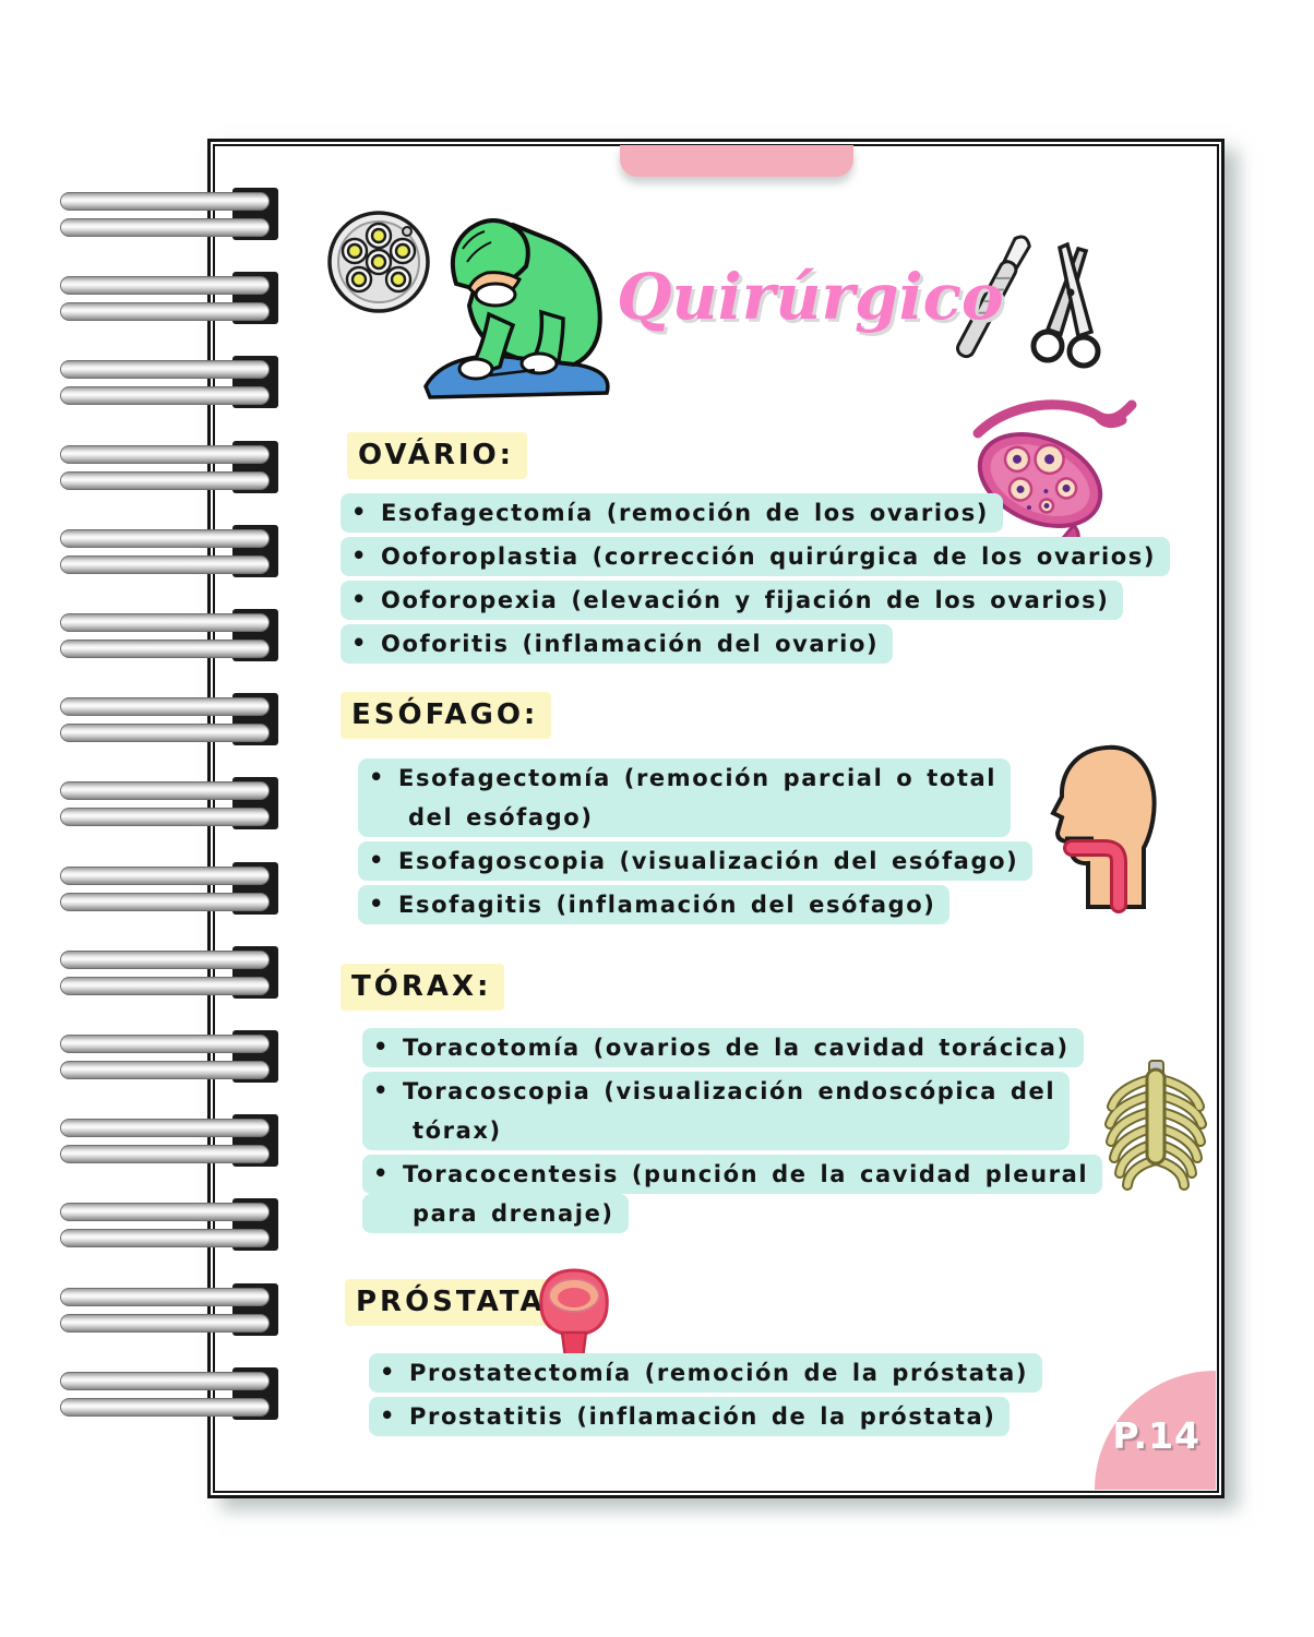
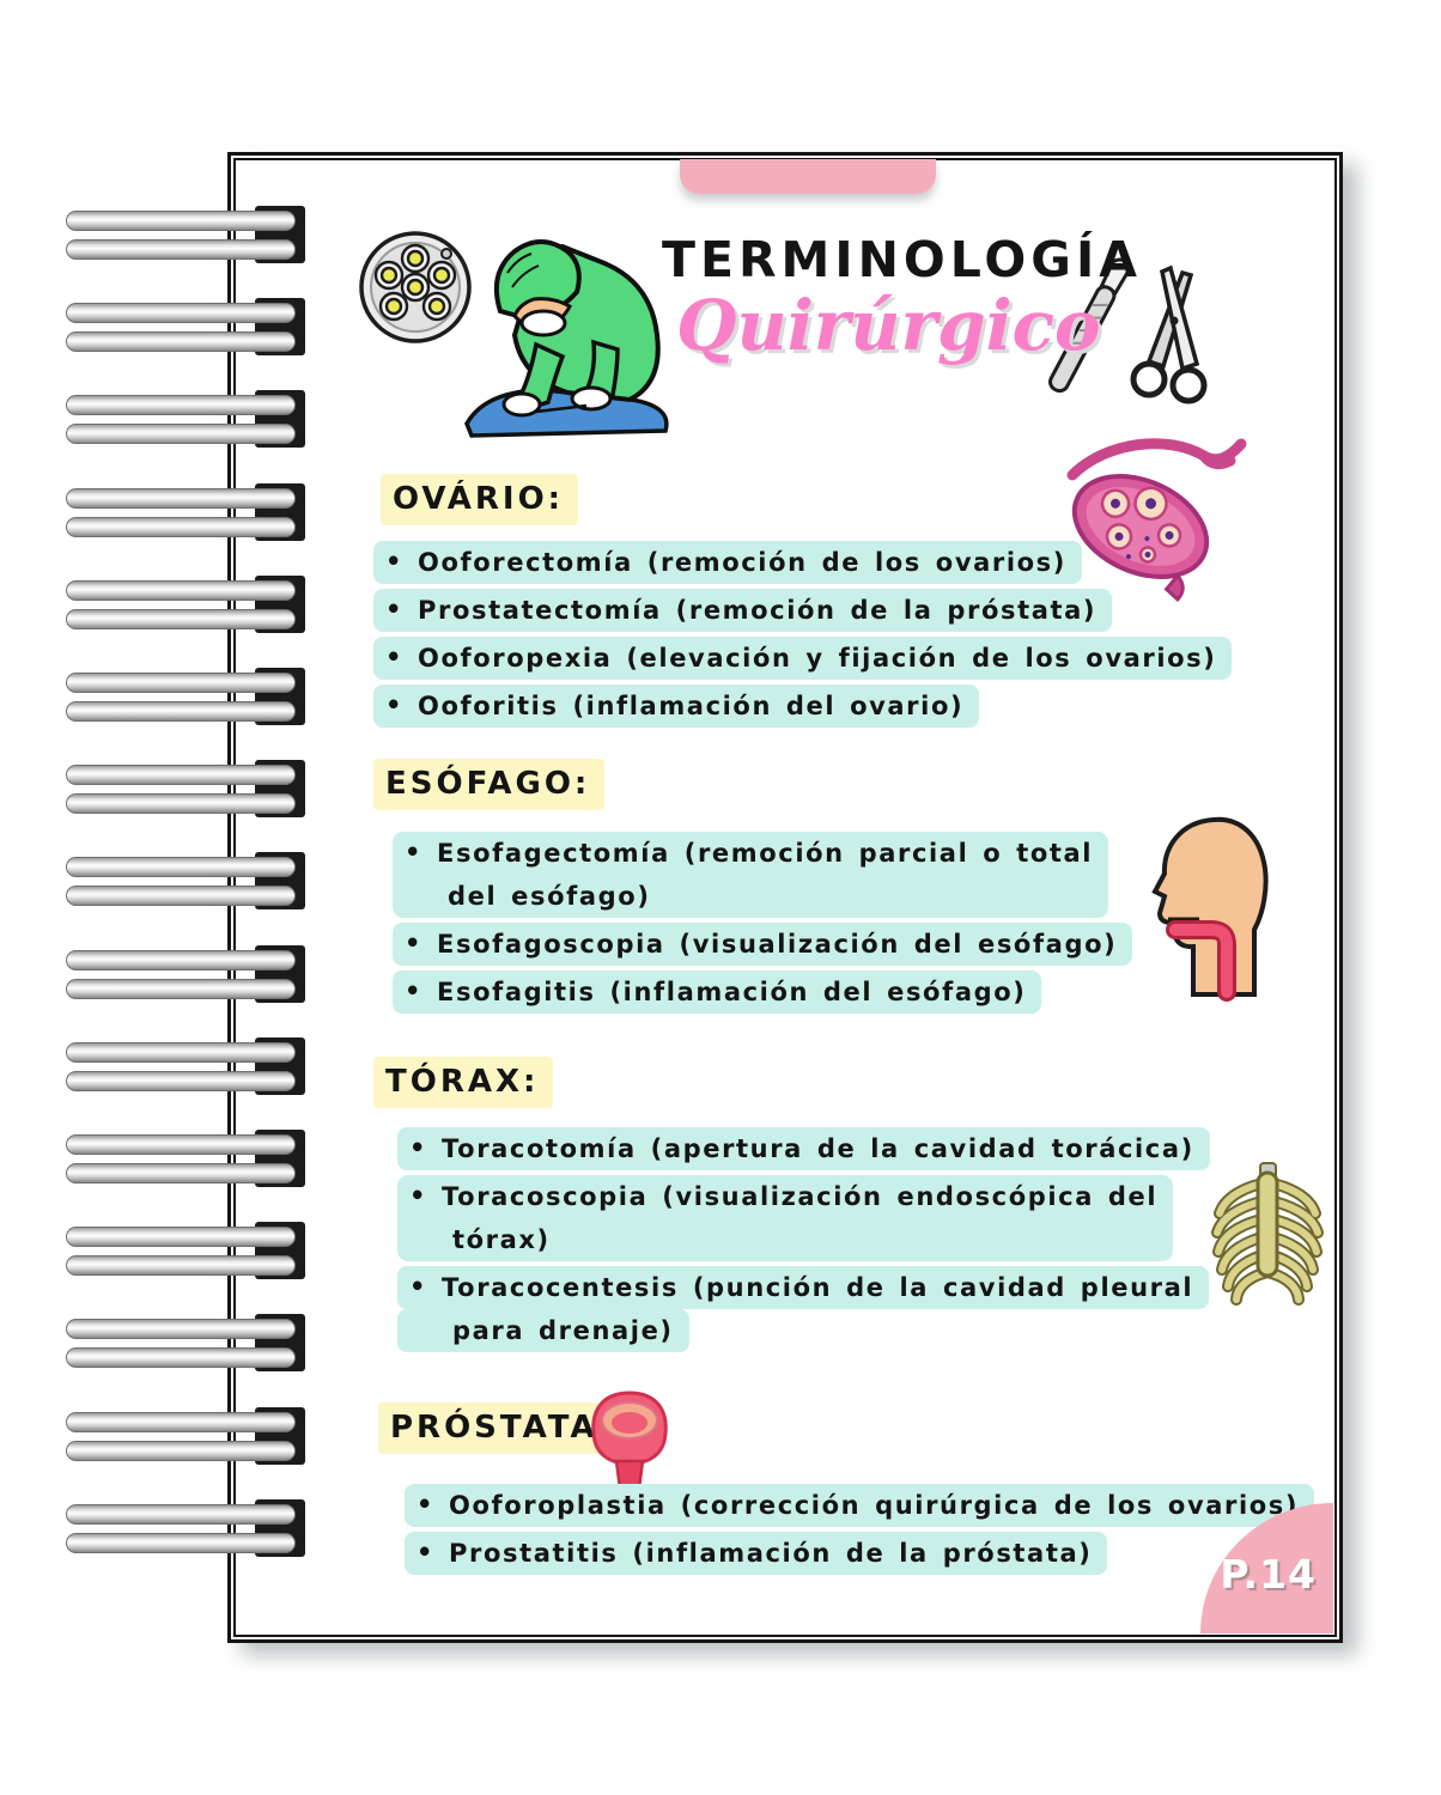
+ TERMINOLOGÍA
  Quirúrgico
  OVÁRIO:
- • Esofagectomía (remoción de los ovarios)
+ • Ooforectomía (remoción de los ovarios)
- • Ooforoplastia (corrección quirúrgica de los ovarios)
+ • Prostatectomía (remoción de la próstata)
  • Ooforopexia (elevación y fijación de los ovarios)
  • Ooforitis (inflamación del ovario)
  ESÓFAGO:
  • Esofagectomía (remoción parcial o total
  del esófago)
  • Esofagoscopia (visualización del esófago)
  • Esofagitis (inflamación del esófago)
  TÓRAX:
- • Toracotomía (ovarios de la cavidad torácica)
+ • Toracotomía (apertura de la cavidad torácica)
  • Toracoscopia (visualización endoscópica del
  tórax)
  • Toracocentesis (punción de la cavidad pleural
  para drenaje)
  PRÓSTATA
- • Prostatectomía (remoción de la próstata)
+ • Ooforoplastia (corrección quirúrgica de los ovarios)
  • Prostatitis (inflamación de la próstata)
  P.14
